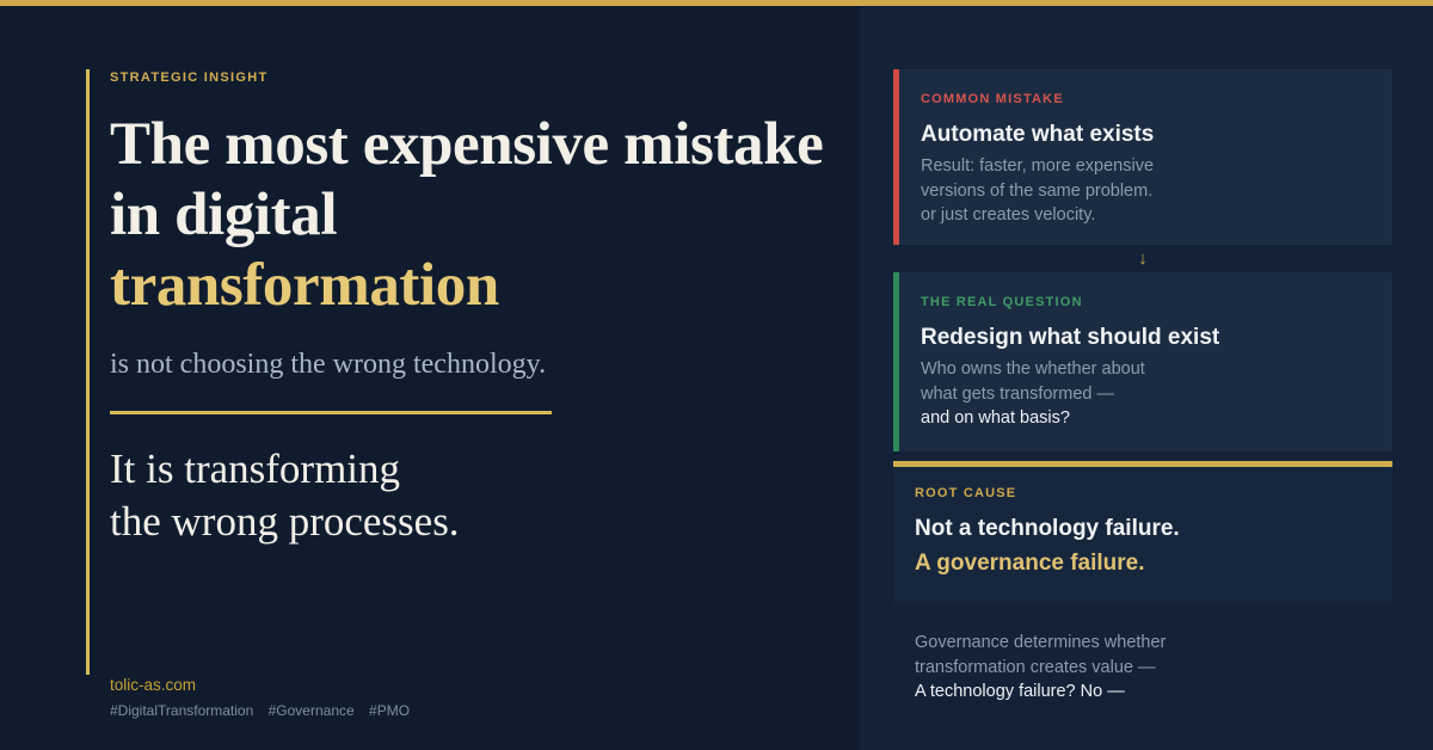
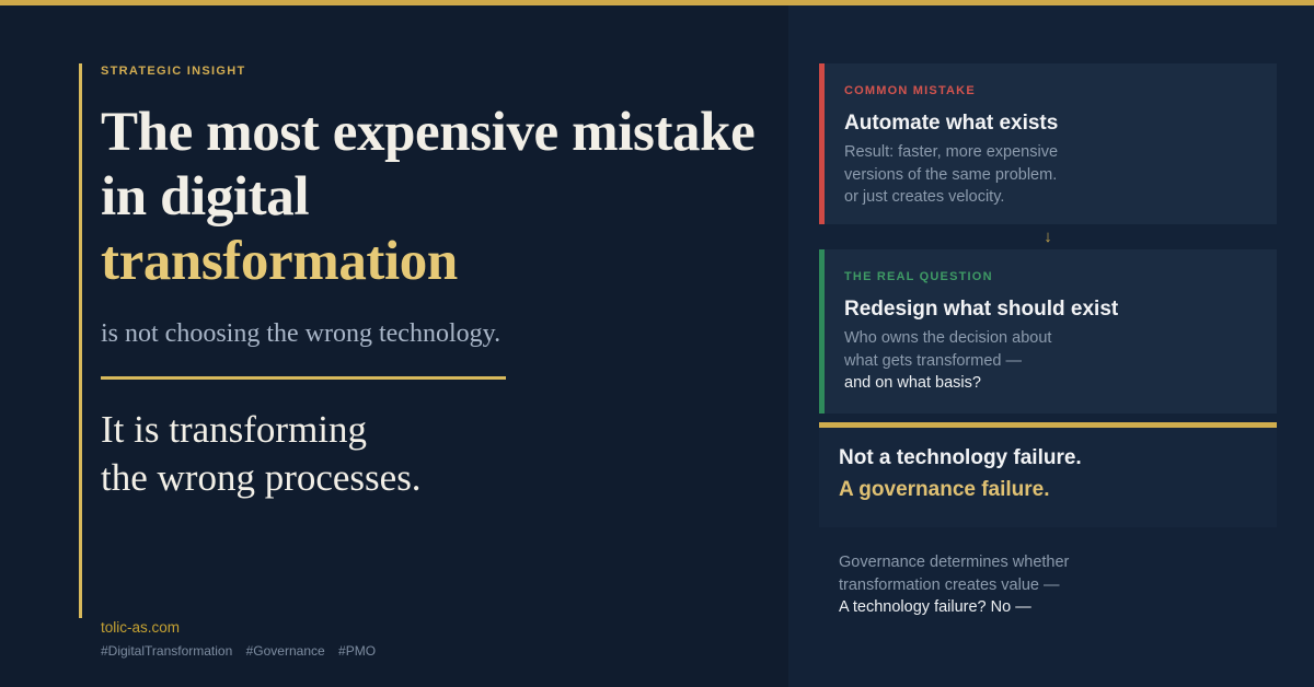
  STRATEGIC INSIGHT
  The most expensive mistake in digital
  transformation
  is not choosing the wrong technology.
  It is transforming
  the wrong processes.
  tolic-as.com
  #DigitalTransformation #Governance #PMO
  COMMON MISTAKE
  Automate what exists
  Result: faster, more expensive
  versions of the same problem.
  or just creates velocity.
  ↓
  THE REAL QUESTION
  Redesign what should exist
- Who owns the whether about
+ Who owns the decision about
  what gets transformed —
  and on what basis?
- ROOT CAUSE
  Not a technology failure.
  A governance failure.
  Governance determines whether
  transformation creates value —
  A technology failure? No —
